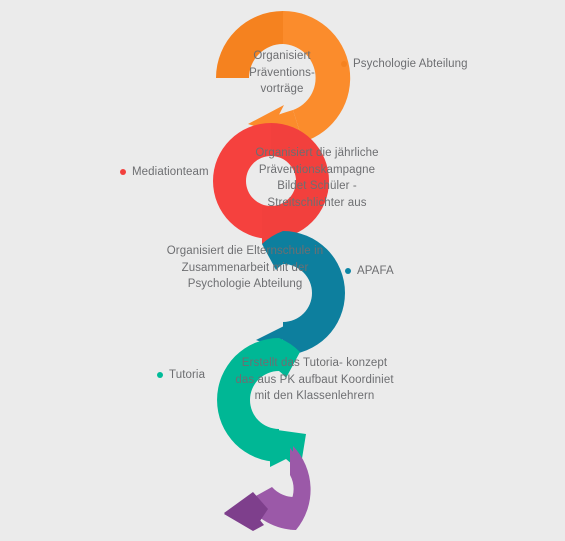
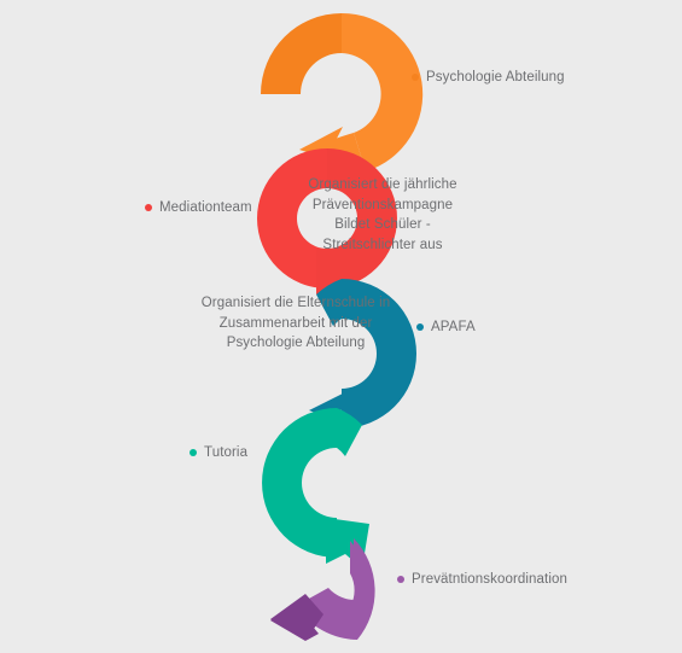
- Organisiert
- Präventions-
- vorträge
  Organisiert die jährliche
  Präventionskampagne
  Bildet Schüler -
  Streitschlichter aus
  Organisiert die Elternschule in
  Zusammenarbeit mit der
  Psychologie Abteilung
- Erstellt das Tutoria- konzept
- das aus PK aufbaut Koordiniet
- mit den Klassenlehrern
  Psychologie Abteilung
  Mediationteam
  APAFA
  Tutoria
+ Prevätntionskoordination
